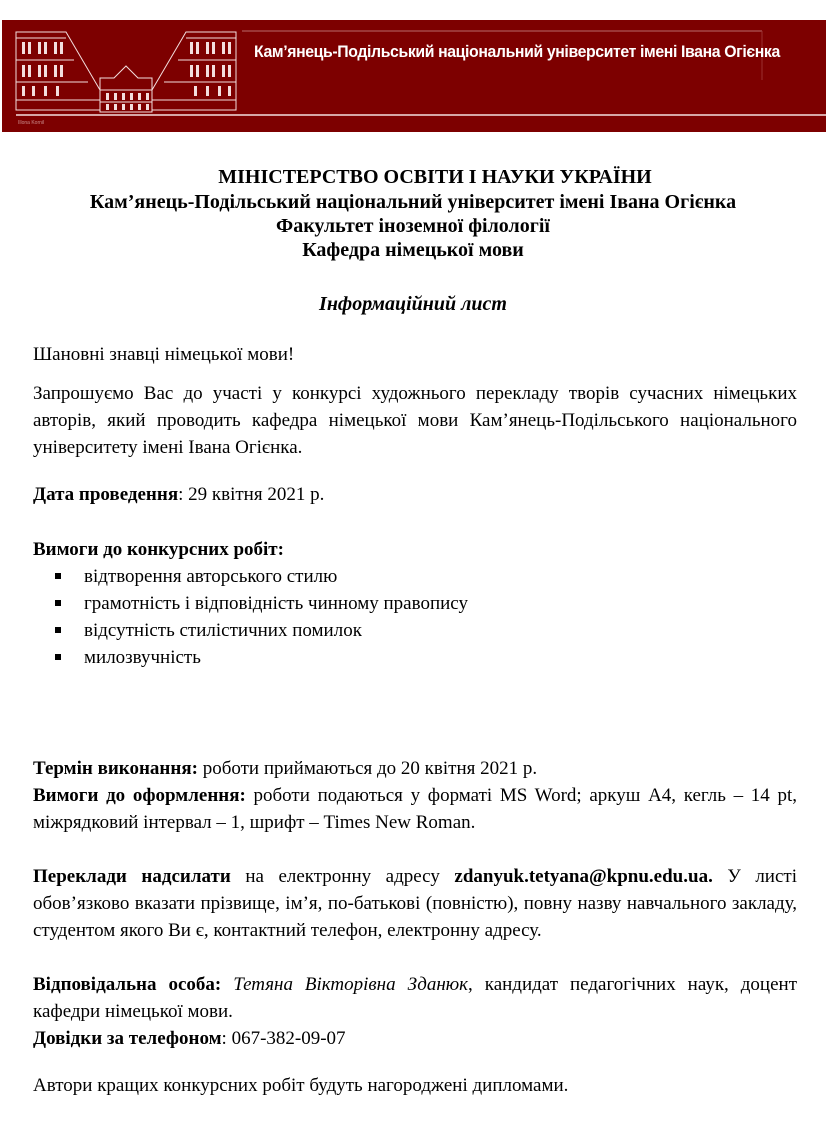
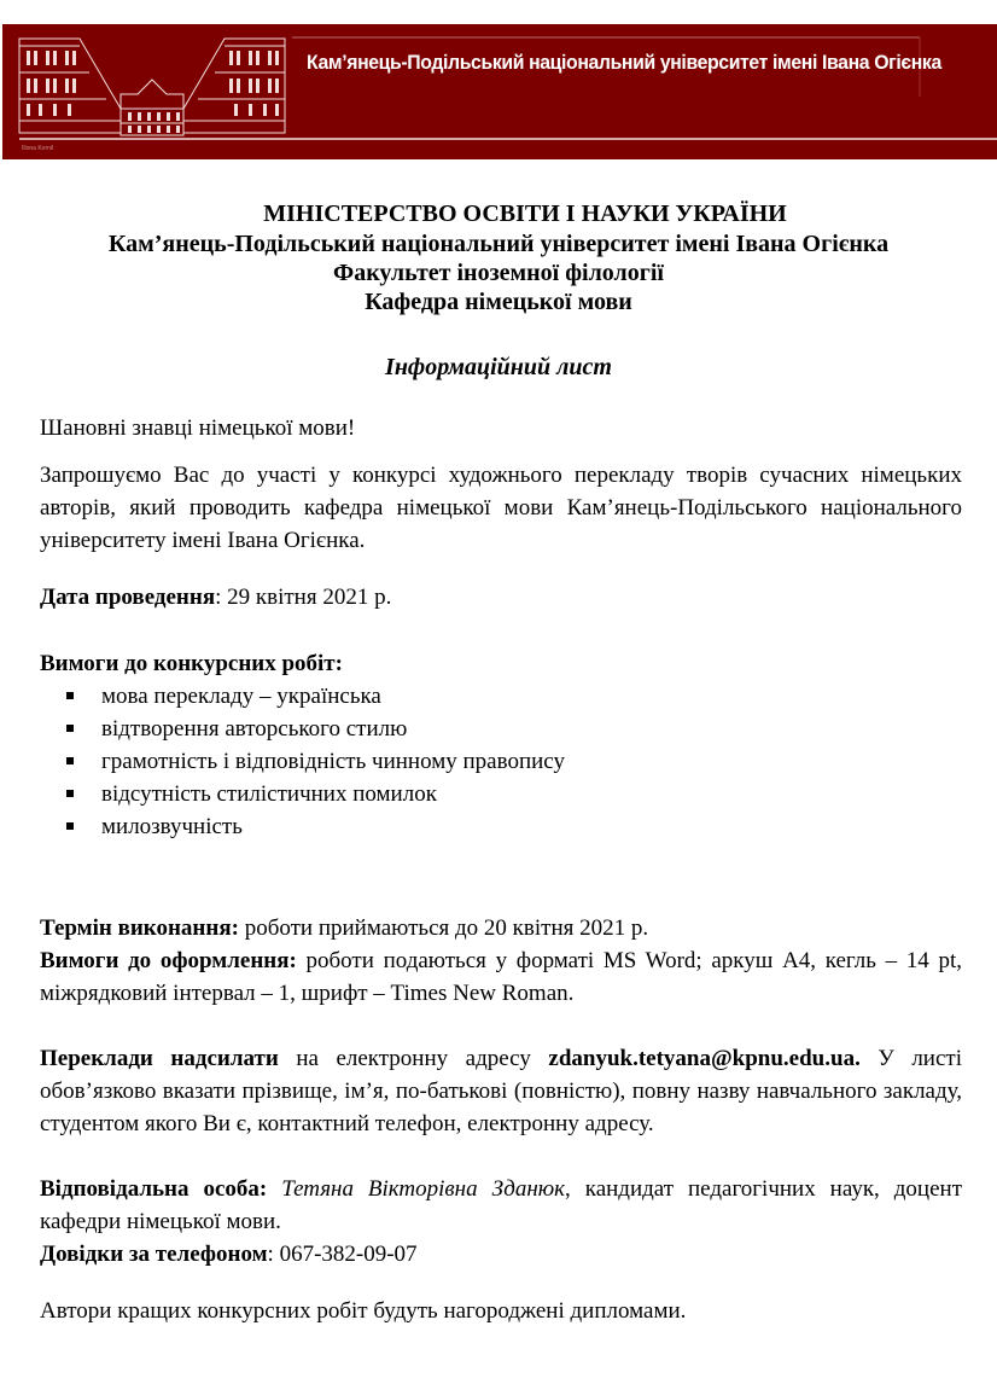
  Кам’янець-Подільський національний університет імені Івана Огієнка
  МІНІСТЕРСТВО ОСВІТИ І НАУКИ УКРАЇНИ
  Кам’янець-Подільський національний університет імені Івана Огієнка
  Факультет іноземної філології
  Кафедра німецької мови
  Інформаційний лист
  Шановні знавці німецької мови!
  Запрошуємо Вас до участі у конкурсі художнього перекладу творів сучасних німецьких авторів, який проводить кафедра німецької мови Кам’янець-Подільського національного університету імені Івана Огієнка.
  Дата проведення: 29 квітня 2021 р.
  Вимоги до конкурсних робіт:
+ мова перекладу – українська
  відтворення авторського стилю
  грамотність і відповідність чинному правопису
  відсутність стилістичних помилок
  милозвучність
  Термін виконання: роботи приймаються до 20 квітня 2021 р.
  Вимоги до оформлення: роботи подаються у форматі MS Word; аркуш А4, кегль – 14 pt, міжрядковий інтервал – 1, шрифт – Times New Roman.
  Переклади надсилати на електронну адресу zdanyuk.tetyana@kpnu.edu.ua. У листі обов’язково вказати прізвище, ім’я, по-батькові (повністю), повну назву навчального закладу, студентом якого Ви є, контактний телефон, електронну адресу.
  Відповідальна особа: Тетяна Вікторівна Зданюк, кандидат педагогічних наук, доцент кафедри німецької мови.
  Довідки за телефоном: 067-382-09-07
  Автори кращих конкурсних робіт будуть нагороджені дипломами.
